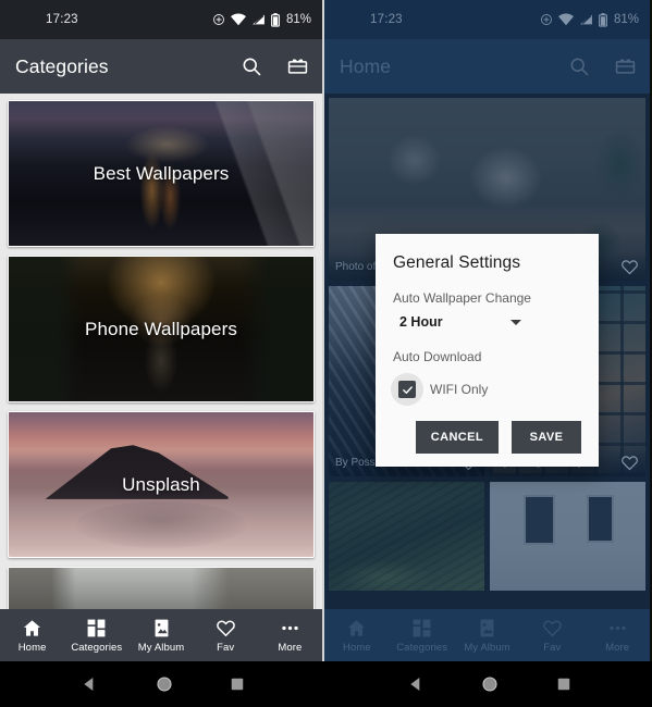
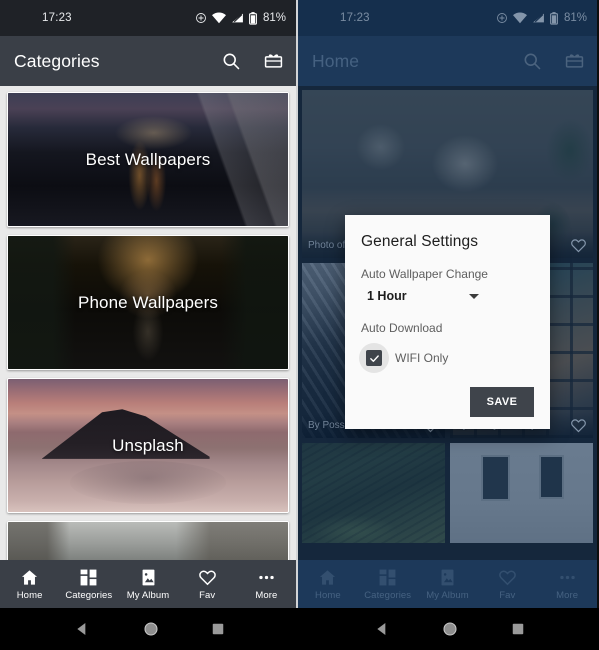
  17:23
  81%
  Categories
  Best Wallpapers
  Phone Wallpapers
  Unsplash
  Home
  Categories
  My Album
  Fav
  More
  17:23
  81%
  Home
  Photo of
  Home
  Categories
  My Album
  Fav
  More
  General Settings
  Auto Wallpaper Change
- 2 Hour
+ 1 Hour
  Auto Download
  WIFI Only
- CANCEL
  SAVE
